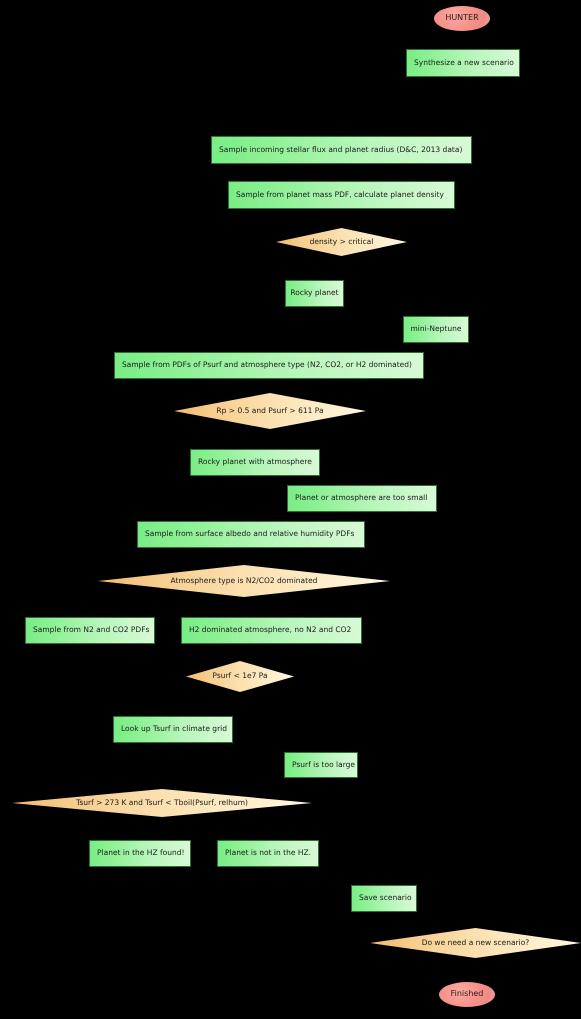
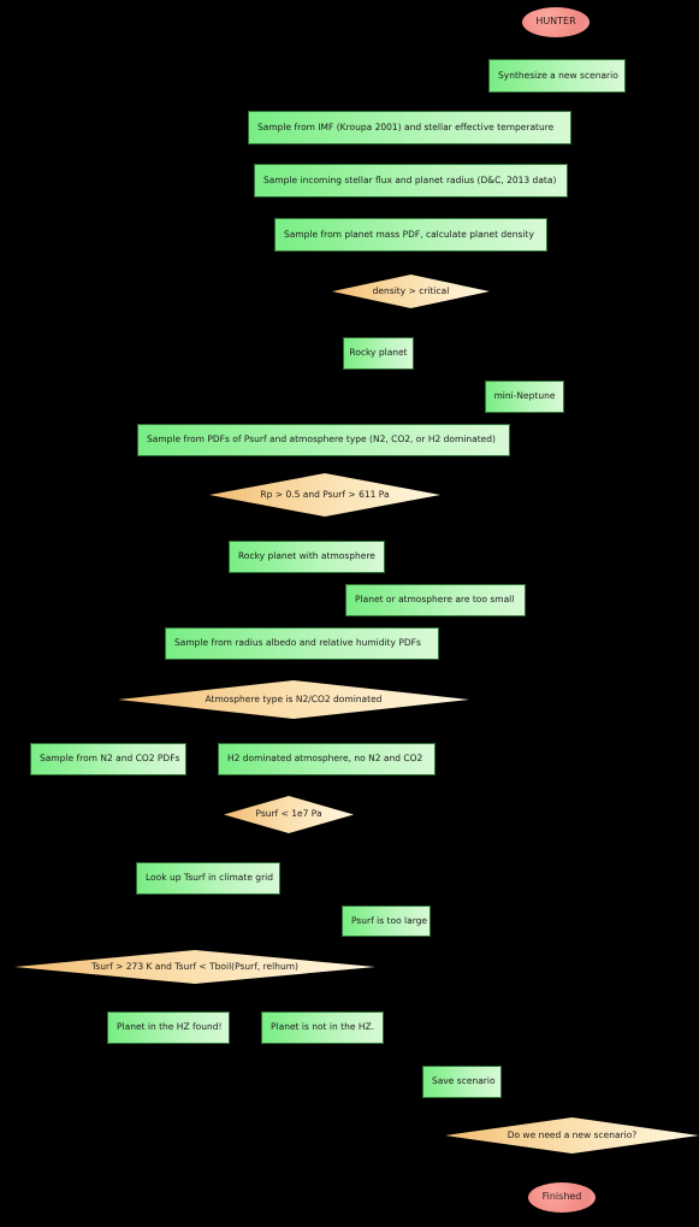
  HUNTER
  Synthesize a new scenario
+ Sample from IMF (Kroupa 2001) and stellar effective temperature
  Sample incoming stellar flux and planet radius (D&C, 2013 data)
  Sample from planet mass PDF, calculate planet density
  density > critical
  Rocky planet
  mini-Neptune
  Sample from PDFs of Psurf and atmosphere type (N2, CO2, or H2 dominated)
  Rp > 0.5 and Psurf > 611 Pa
  Rocky planet with atmosphere
  Planet or atmosphere are too small
- Sample from surface albedo and relative humidity PDFs
+ Sample from radius albedo and relative humidity PDFs
  Atmosphere type is N2/CO2 dominated
  Sample from N2 and CO2 PDFs
  H2 dominated atmosphere, no N2 and CO2
  Psurf < 1e7 Pa
  Look up Tsurf in climate grid
  Psurf is too large
  Tsurf > 273 K and Tsurf < Tboil(Psurf, relhum)
  Planet in the HZ found!
  Planet is not in the HZ.
  Save scenario
  Do we need a new scenario?
  Finished
